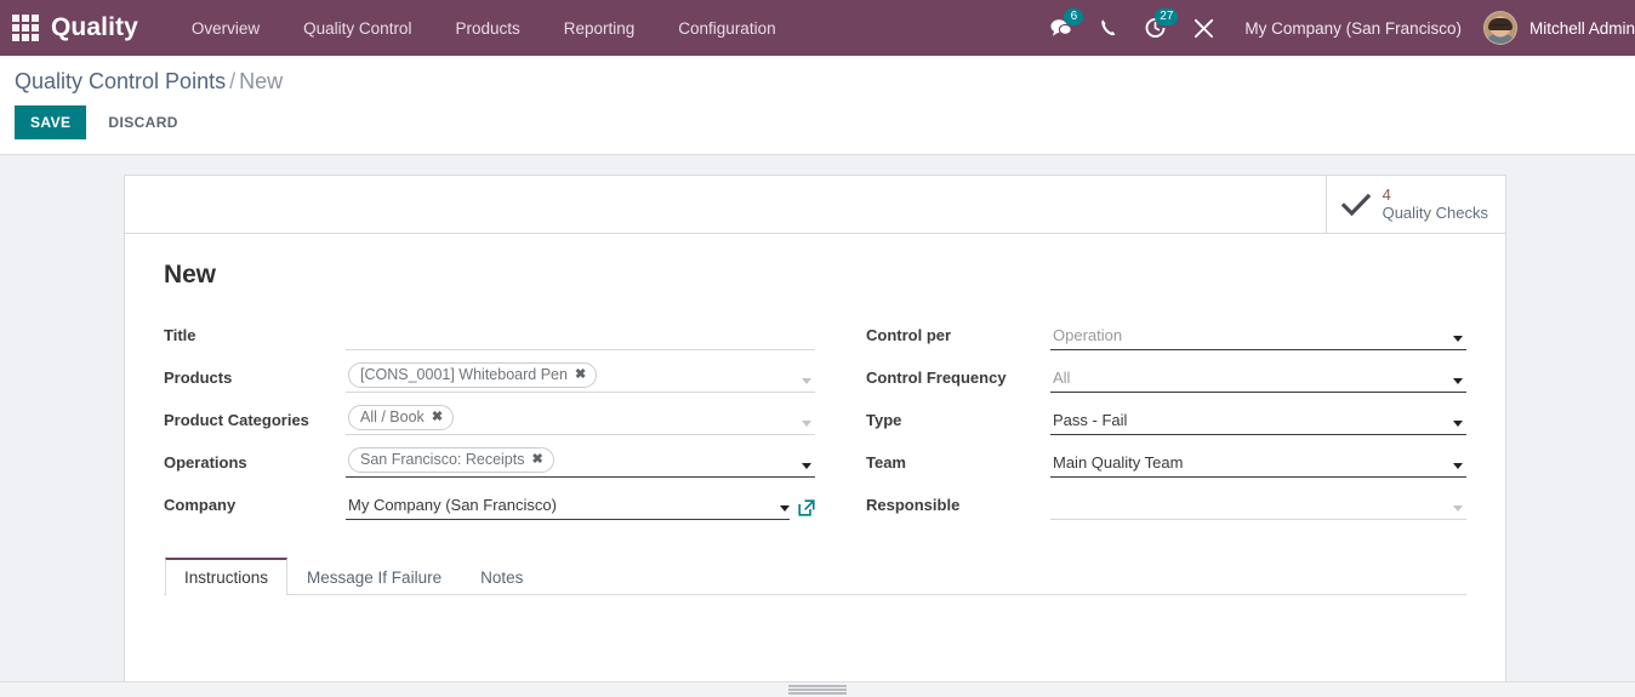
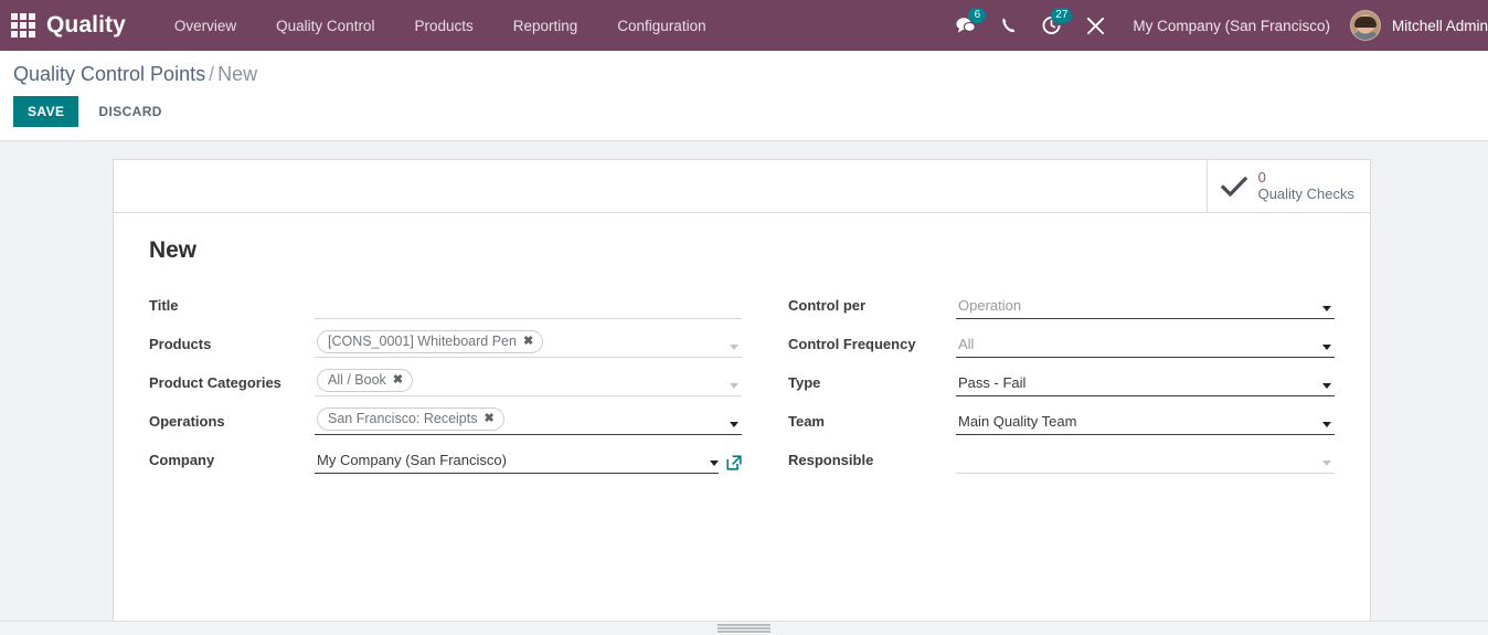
  Quality
  Overview
  Quality Control
  Products
  Reporting
  Configuration
  6
  27
  My Company (San Francisco)
  Mitchell Admin
  Quality Control Points / New
  SAVE
  DISCARD
- 4
+ 0
  Quality Checks
  New
  Title
  Products
  [CONS_0001] Whiteboard Pen
  ✖
  Product Categories
  All / Book
  ✖
  Operations
  San Francisco: Receipts
  ✖
  Company
  My Company (San Francisco)
  Control per
  Operation
  Control Frequency
  All
  Type
  Pass - Fail
  Team
  Main Quality Team
  Responsible
- Instructions
- Message If Failure
- Notes
